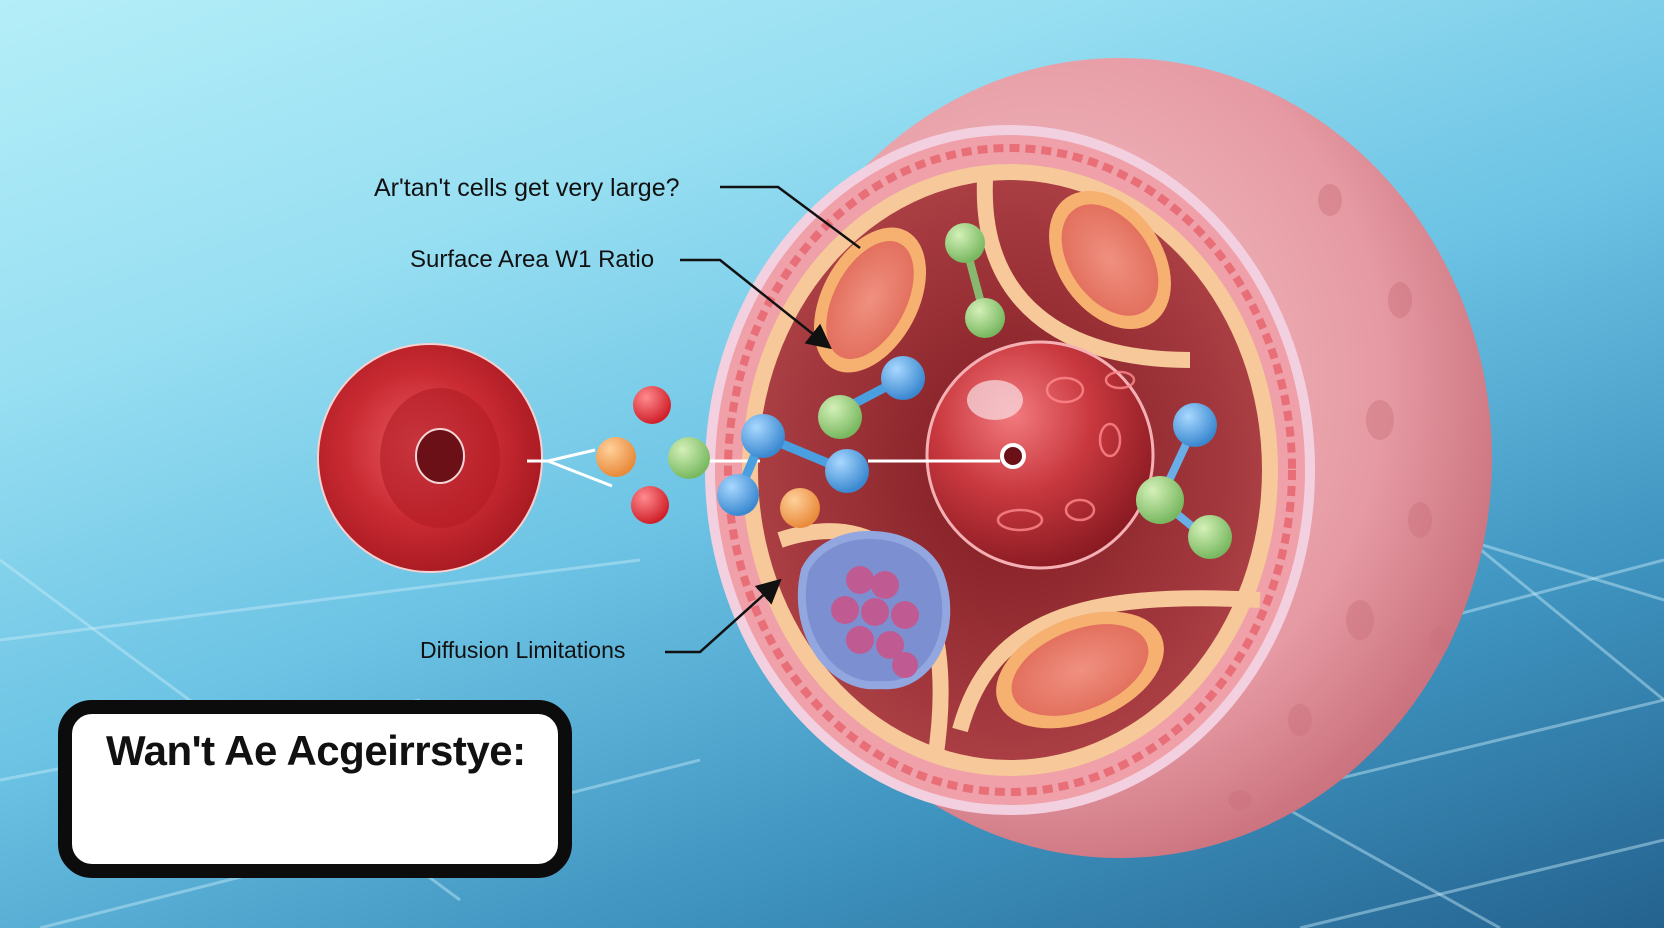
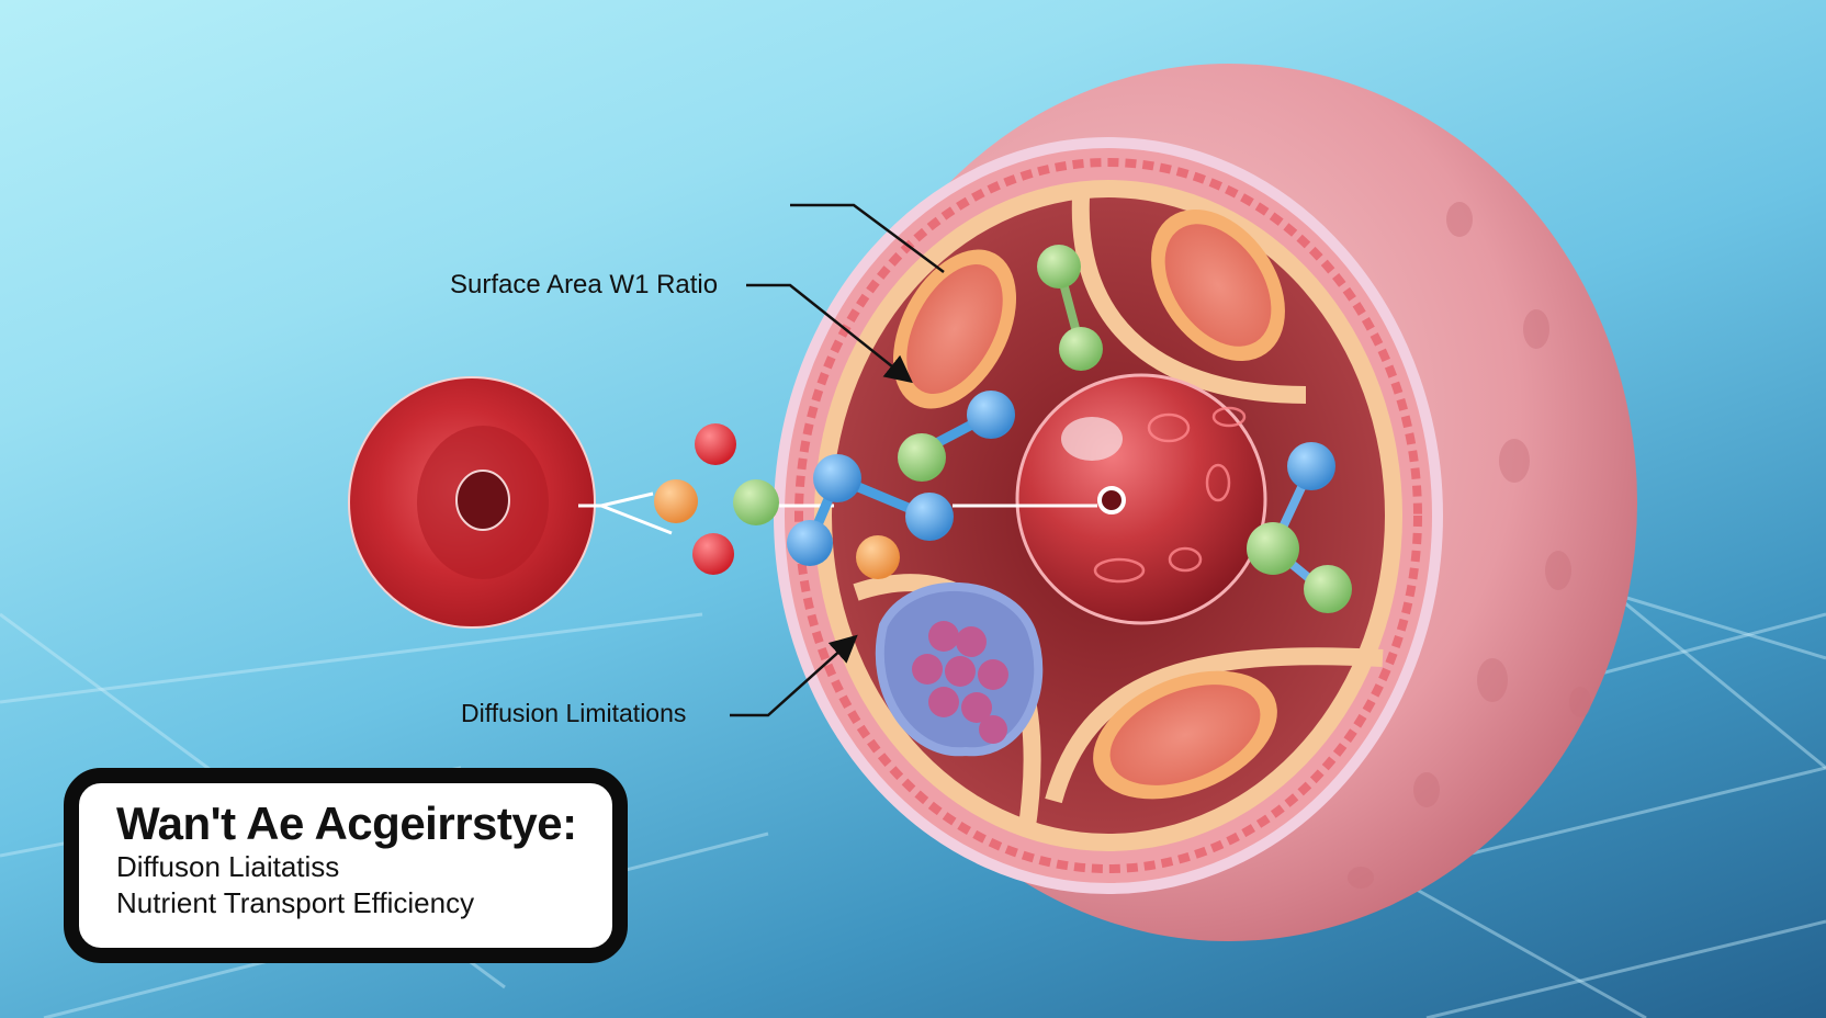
- Ar'tan't cells get very large?
  Surface Area W1 Ratio
  Diffusion Limitations
  Wan't Ae Acgeirrstye:
+ Diffuson Liaitatiss
+ Nutrient Transport Efficiency
